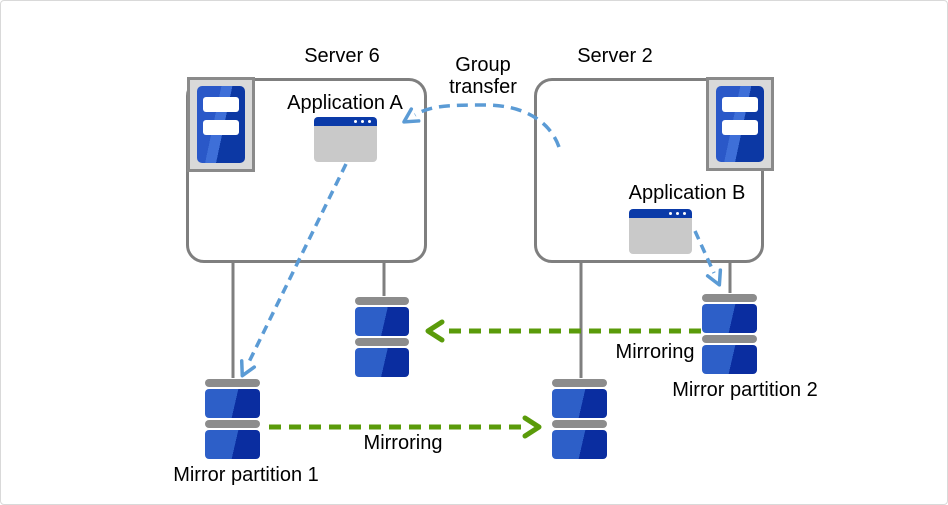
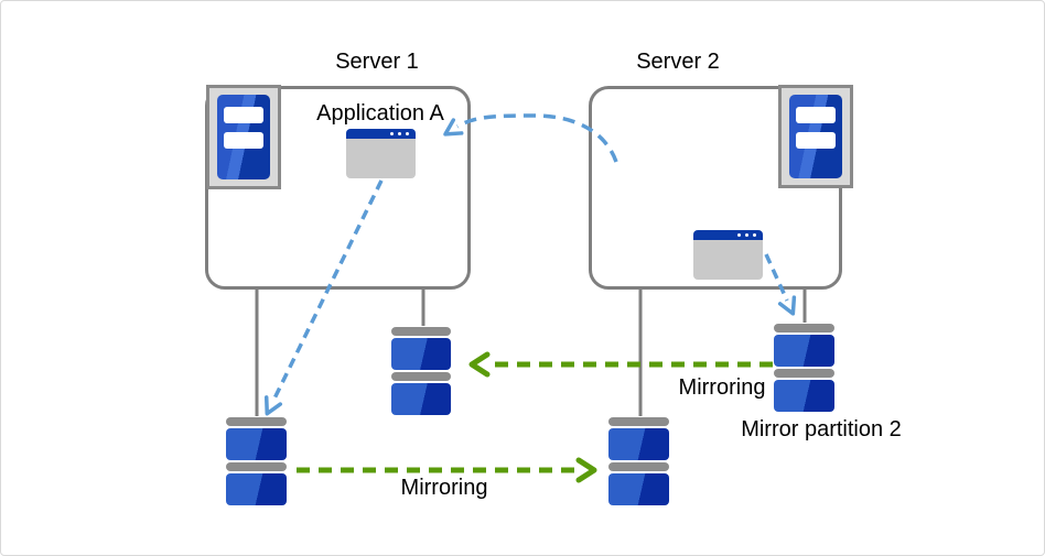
- Server 6
+ Server 1
  Application A
  Server 2
- Application B
- Group
- transfer
- Mirror partition 1
  Mirror partition 2
  Mirroring
  Mirroring
